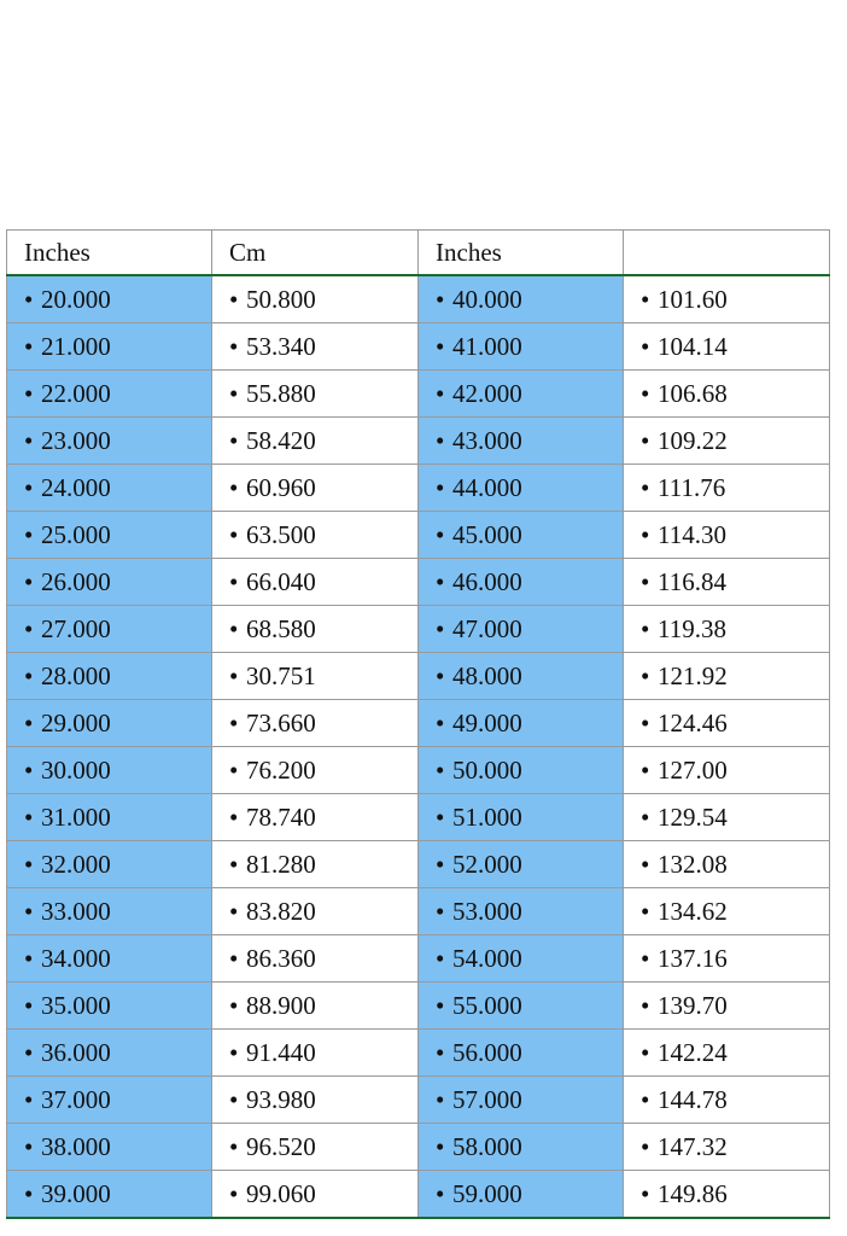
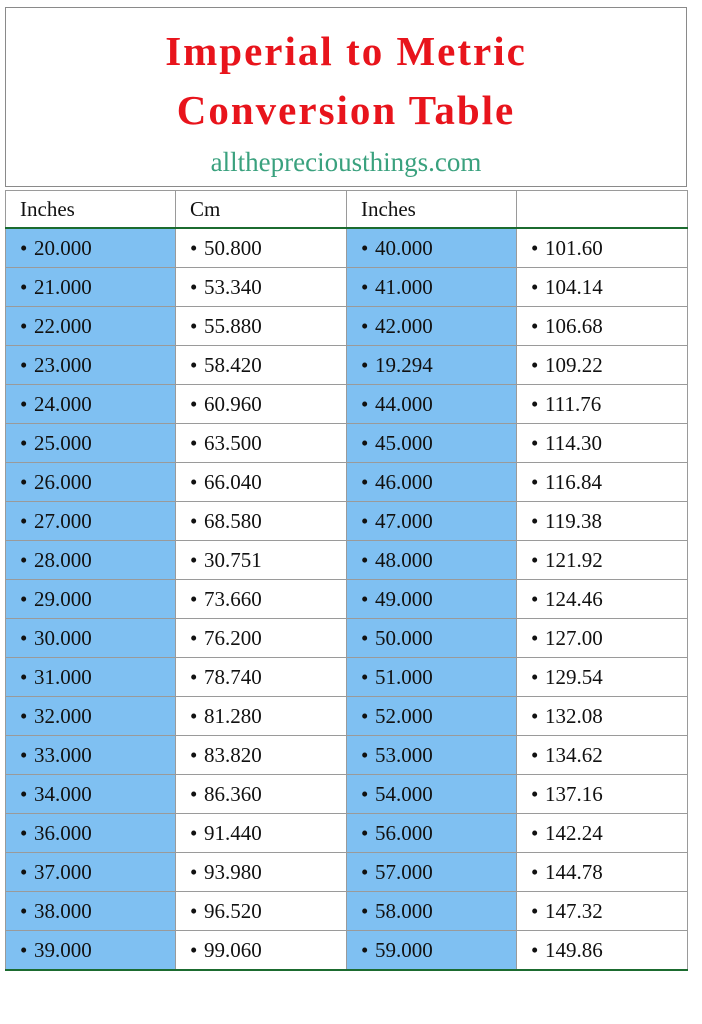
+ Imperial to Metric
+ Conversion Table
+ allthepreciousthings.com
  Inches	Cm	Inches
  • 20.000	• 50.800	• 40.000	• 101.60
  • 21.000	• 53.340	• 41.000	• 104.14
  • 22.000	• 55.880	• 42.000	• 106.68
- • 23.000	• 58.420	• 43.000	• 109.22
+ • 23.000	• 58.420	• 19.294	• 109.22
  • 24.000	• 60.960	• 44.000	• 111.76
  • 25.000	• 63.500	• 45.000	• 114.30
  • 26.000	• 66.040	• 46.000	• 116.84
  • 27.000	• 68.580	• 47.000	• 119.38
  • 28.000	• 30.751	• 48.000	• 121.92
  • 29.000	• 73.660	• 49.000	• 124.46
  • 30.000	• 76.200	• 50.000	• 127.00
  • 31.000	• 78.740	• 51.000	• 129.54
  • 32.000	• 81.280	• 52.000	• 132.08
  • 33.000	• 83.820	• 53.000	• 134.62
  • 34.000	• 86.360	• 54.000	• 137.16
- • 35.000	• 88.900	• 55.000	• 139.70
  • 36.000	• 91.440	• 56.000	• 142.24
  • 37.000	• 93.980	• 57.000	• 144.78
  • 38.000	• 96.520	• 58.000	• 147.32
  • 39.000	• 99.060	• 59.000	• 149.86
